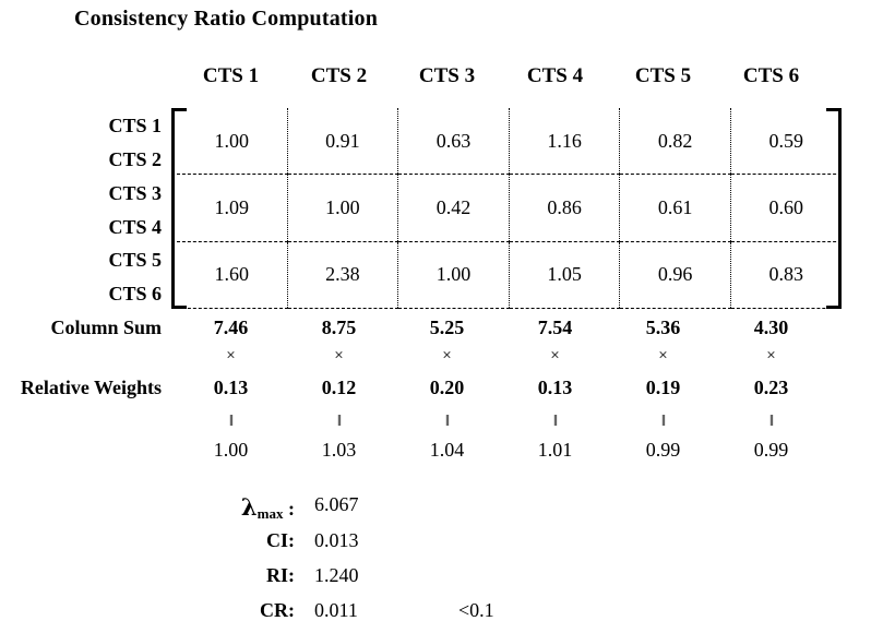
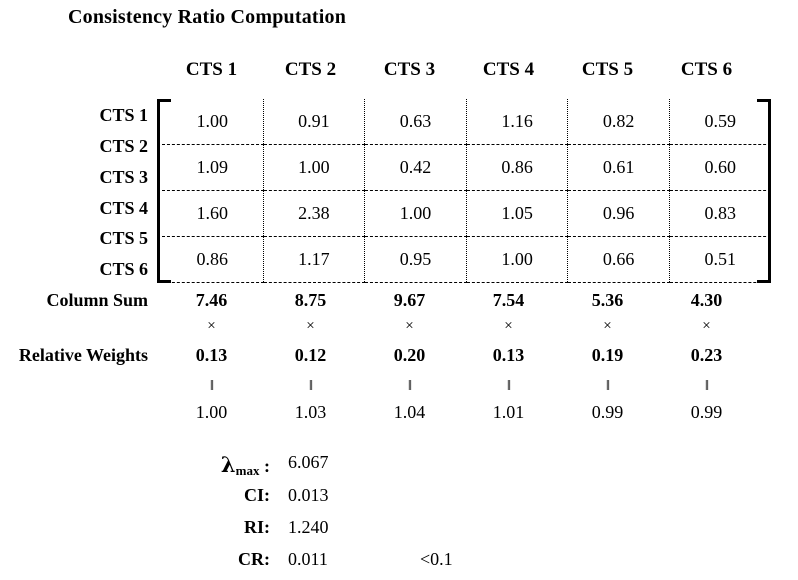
  Consistency Ratio Computation
  CTS 1
  CTS 2
  CTS 3
  CTS 4
  CTS 5
  CTS 6
  CTS 1
  CTS 2
  CTS 3
  CTS 4
  CTS 5
  CTS 6
  1.00	0.91	0.63	1.16	0.82	0.59
  1.09	1.00	0.42	0.86	0.61	0.60
  1.60	2.38	1.00	1.05	0.96	0.83
+ 0.86	1.17	0.95	1.00	0.66	0.51
  Column Sum
  7.46
  8.75
- 5.25
+ 9.67
  7.54
  5.36
  4.30
  ×
  ×
  ×
  ×
  ×
  ×
  Relative Weights
  0.13
  0.12
  0.20
  0.13
  0.19
  0.23
  ‖
  ‖
  ‖
  ‖
  ‖
  ‖
  1.00
  1.03
  1.04
  1.01
  0.99
  0.99
  λmax :
  6.067
  CI:
  0.013
  RI:
  1.240
  CR:
  0.011
  <0.1
